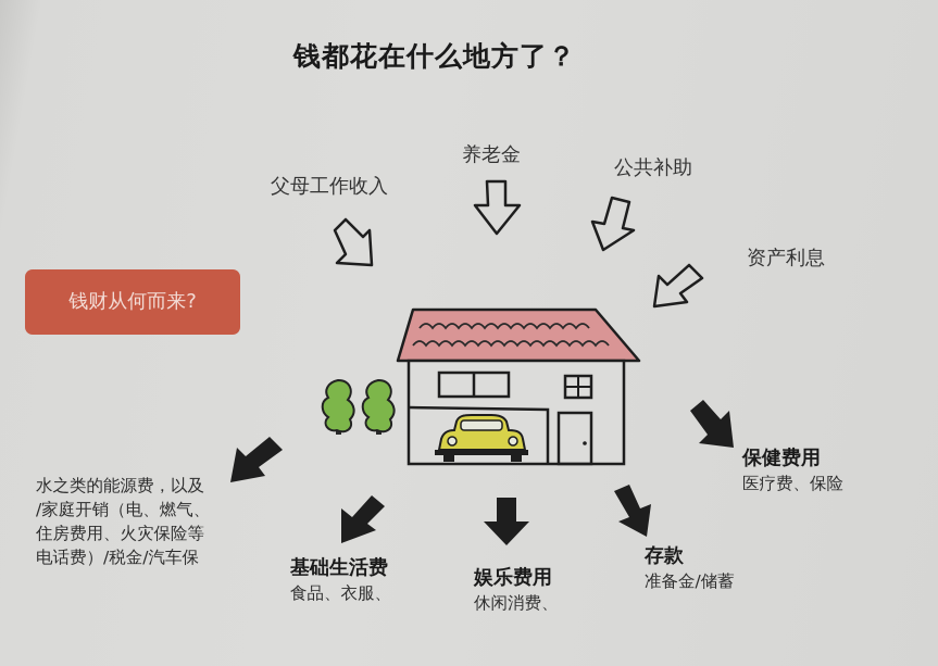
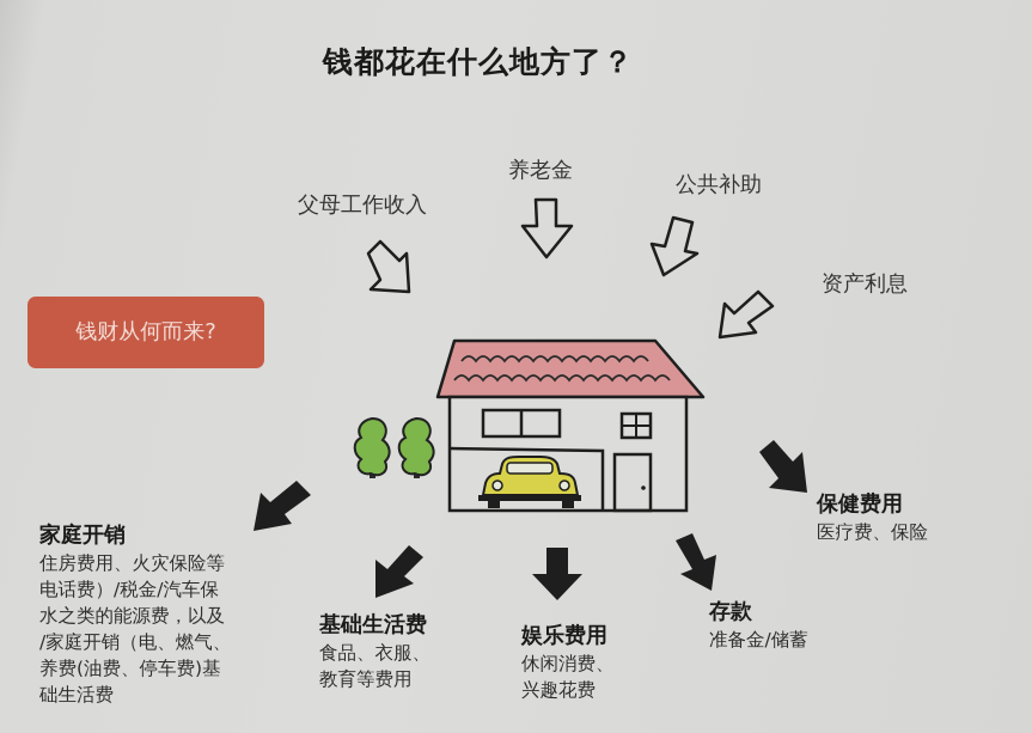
  钱都花在什么地方了？
  钱财从何而来?
  父母工作收入
  养老金
  公共补助
  资产利息
+ 家庭开销
- 水之类的能源费，以及
+ 住房费用、火灾保险等
- /家庭开销（电、燃气、
+ 电话费）/税金/汽车保
- 住房费用、火灾保险等
+ 水之类的能源费，以及
- 电话费）/税金/汽车保
+ /家庭开销（电、燃气、
+ 养费(油费、停车费)基
+ 础生活费
  基础生活费
  食品、衣服、
+ 教育等费用
  娱乐费用
  休闲消费、
+ 兴趣花费
  存款
  准备金/储蓄
  保健费用
  医疗费、保险
